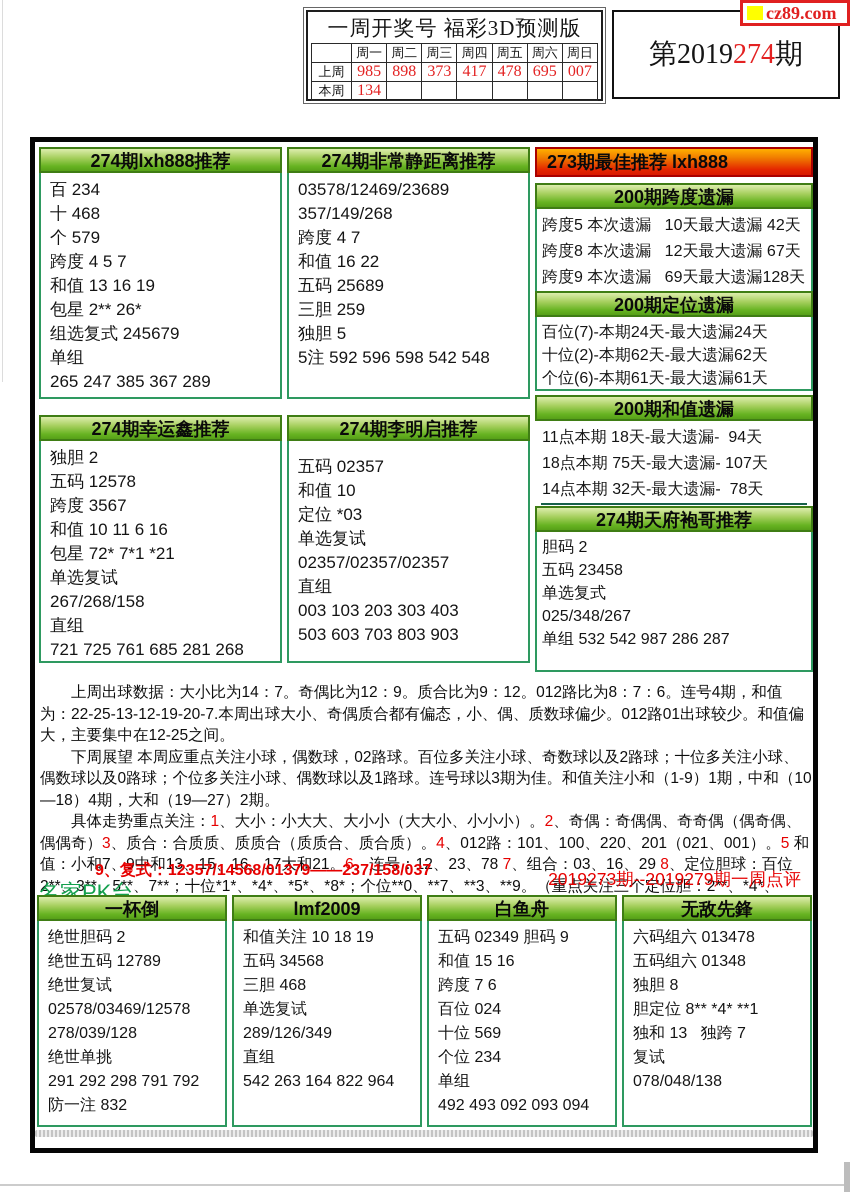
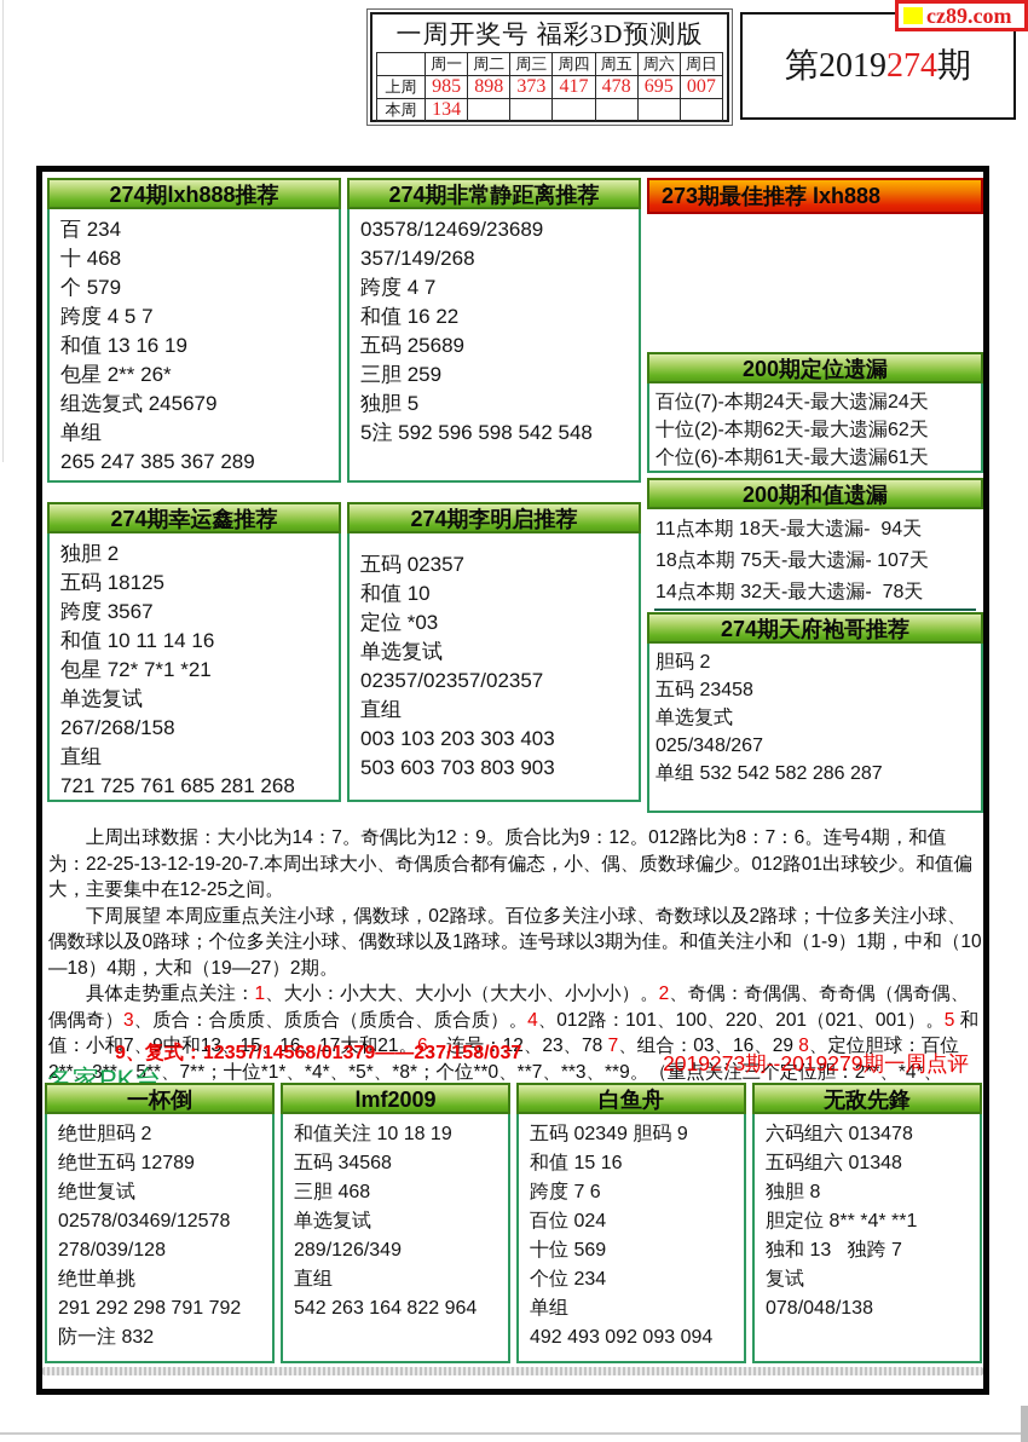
  一周开奖号 福彩3D预测版
  	周一	周二	周三	周四	周五	周六	周日
  上周	985	898	373	417	478	695	007
  本周	134
  第2019
  274
  期
  cz89.com
  274期lxh888推荐
  百 234
  十 468
  个 579
  跨度 4 5 7
  和值 13 16 19
  包星 2** 26*
  组选复式 245679
  单组
  265 247 385 367 289
  274期幸运鑫推荐
  独胆 2
- 五码 12578
+ 五码 18125
  跨度 3567
- 和值 10 11 6 16
+ 和值 10 11 14 16
  包星 72* 7*1 *21
  单选复试
  267/268/158
  直组
  721 725 761 685 281 268
  274期非常静距离推荐
  03578/12469/23689
  357/149/268
  跨度 4 7
  和值 16 22
  五码 25689
  三胆 259
  独胆 5
  5注 592 596 598 542 548
  274期李明启推荐
  五码 02357
  和值 10
  定位 *03
  单选复试
  02357/02357/02357
  直组
  003 103 203 303 403
  503 603 703 803 903
  273期最佳推荐 lxh888
- 200期跨度遗漏
- 跨度5 本次遗漏 10天最大遗漏 42天
- 跨度8 本次遗漏 12天最大遗漏 67天
- 跨度9 本次遗漏 69天最大遗漏128天
  200期定位遗漏
  百位(7)-本期24天-最大遗漏24天
  十位(2)-本期62天-最大遗漏62天
  个位(6)-本期61天-最大遗漏61天
  200期和值遗漏
  11点本期 18天-最大遗漏- 94天
  18点本期 75天-最大遗漏- 107天
  14点本期 32天-最大遗漏- 78天
  274期天府袍哥推荐
  胆码 2
  五码 23458
  单选复式
  025/348/267
- 单组 532 542 987 286 287
+ 单组 532 542 582 286 287
  上周出球数据：大小比为14：7。奇偶比为12：9。质合比为9：12。012路比为8：7：6。连号4期，和值为：22-25-13-12-19-20-7.本周出球大小、奇偶质合都有偏态，小、偶、质数球偏少。012路01出球较少。和值偏大，主要集中在12-25之间。
  下周展望 本周应重点关注小球，偶数球，02路球。百位多关注小球、奇数球以及2路球；十位多关注小球、偶数球以及0路球；个位多关注小球、偶数球以及1路球。连号球以3期为佳。和值关注小和（1-9）1期，中和（10—18）4期，大和（19—27）2期。
  具体走势重点关注：1、大小：小大大、大小小（大大小、小小小）。2、奇偶：奇偶偶、奇奇偶（偶奇偶、偶偶奇）3、质合：合质质、质质合（质质合、质合质）。4、012路：101、100、220、201（021、001）。5 和值：小和7、9中和13、15、16、17大和21。6、连号：12、23、78 7、组合：03、16、29 8、定位胆球：百位2**、3**、5**、7**；十位*1*、*4*、*5*、*8*；个位**0、**7、**3、**9。（重点关注三个定位胆：2**、*4*、
  9、复式：12357/14568/01379——237/158/037
  2019273期--2019279期一周点评
  名家PK台
  一杯倒
  绝世胆码 2
  绝世五码 12789
  绝世复试
  02578/03469/12578
  278/039/128
  绝世单挑
  291 292 298 791 792
  防一注 832
  lmf2009
  和值关注 10 18 19
  五码 34568
  三胆 468
  单选复试
  289/126/349
  直组
  542 263 164 822 964
  白鱼舟
  五码 02349 胆码 9
  和值 15 16
  跨度 7 6
  百位 024
  十位 569
  个位 234
  单组
  492 493 092 093 094
  无敌先鋒
  六码组六 013478
  五码组六 01348
  独胆 8
  胆定位 8** *4* **1
  独和 13 独跨 7
  复试
  078/048/138
